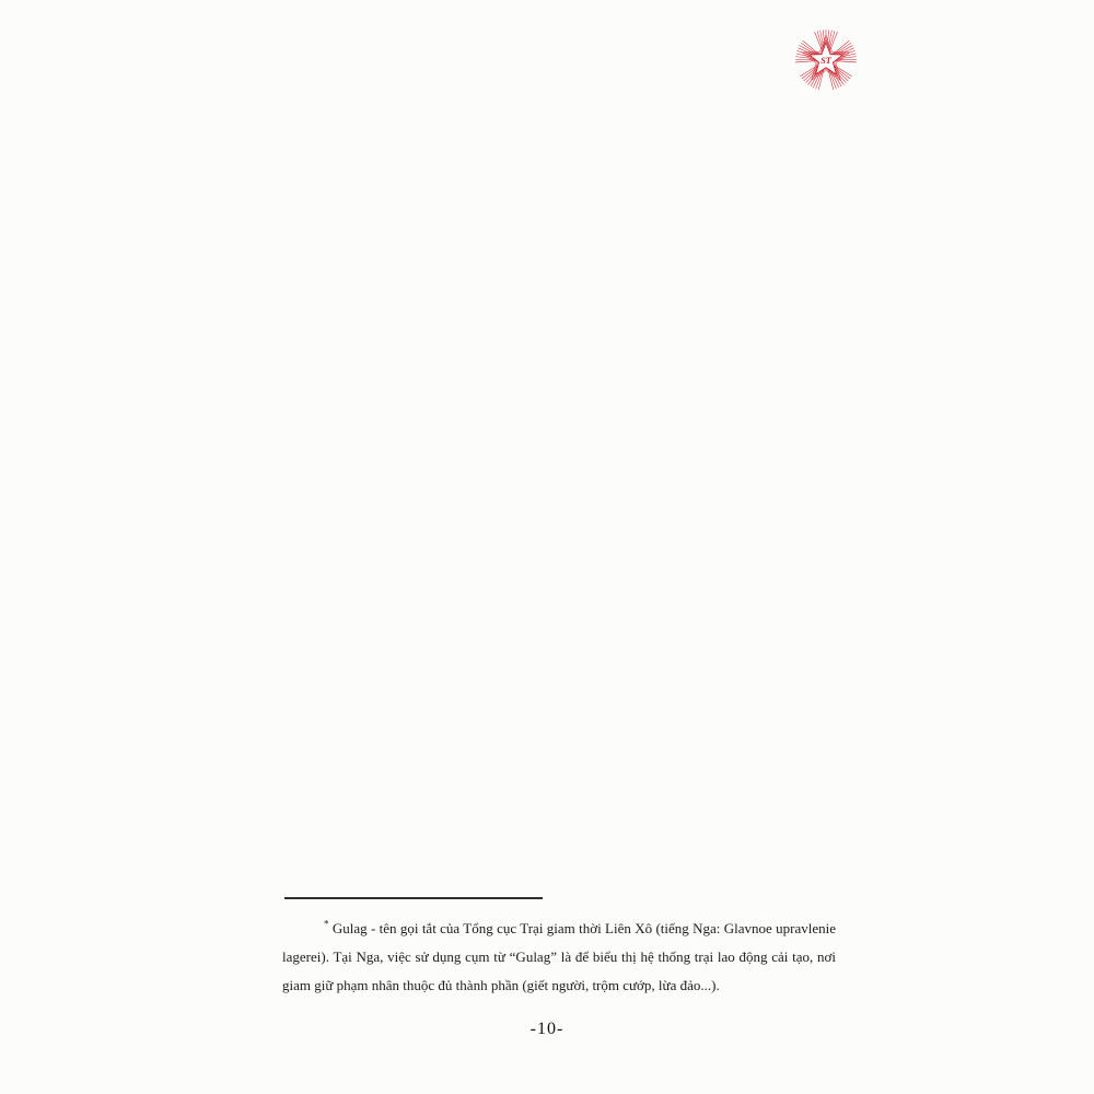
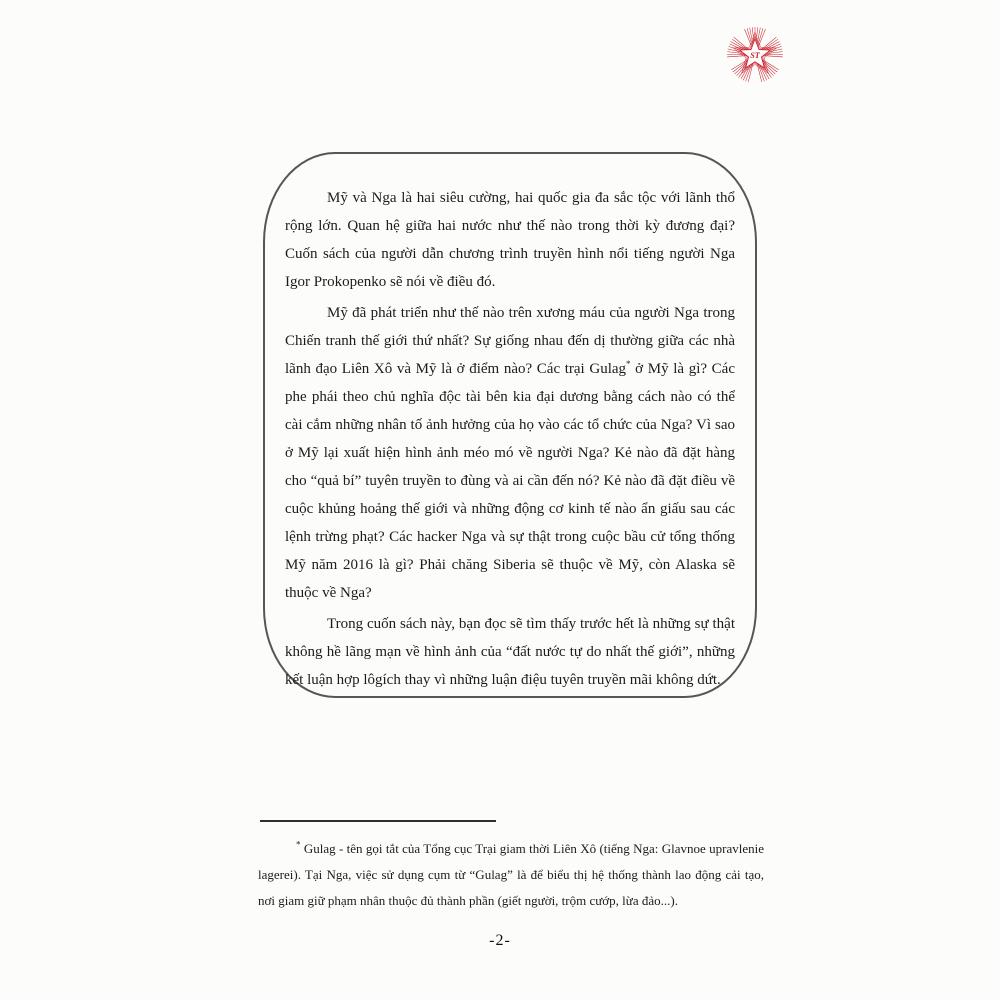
  ST
+ Mỹ và Nga là hai siêu cường, hai quốc gia đa sắc tộc với lãnh thổ rộng lớn. Quan hệ giữa hai nước như thế nào trong thời kỳ đương đại? Cuốn sách của người dẫn chương trình truyền hình nổi tiếng người Nga Igor Prokopenko sẽ nói về điều đó.
+ Mỹ đã phát triển như thế nào trên xương máu của người Nga trong Chiến tranh thế giới thứ nhất? Sự giống nhau đến dị thường giữa các nhà lãnh đạo Liên Xô và Mỹ là ở điểm nào? Các trại Gulag* ở Mỹ là gì? Các phe phái theo chủ nghĩa độc tài bên kia đại dương bằng cách nào có thể cài cắm những nhân tố ảnh hưởng của họ vào các tổ chức của Nga? Vì sao ở Mỹ lại xuất hiện hình ảnh méo mó về người Nga? Kẻ nào đã đặt hàng cho “quả bí” tuyên truyền to đùng và ai cần đến nó? Kẻ nào đã đặt điều về cuộc khủng hoảng thế giới và những động cơ kinh tế nào ẩn giấu sau các lệnh trừng phạt? Các hacker Nga và sự thật trong cuộc bầu cử tổng thống Mỹ năm 2016 là gì? Phải chăng Siberia sẽ thuộc về Mỹ, còn Alaska sẽ thuộc về Nga?
+ Trong cuốn sách này, bạn đọc sẽ tìm thấy trước hết là những sự thật không hề lãng mạn về hình ảnh của “đất nước tự do nhất thế giới”, những kết luận hợp lôgích thay vì những luận điệu tuyên truyền mãi không dứt.
- * Gulag - tên gọi tắt của Tổng cục Trại giam thời Liên Xô (tiếng Nga: Glavnoe upravlenie lagerei). Tại Nga, việc sử dụng cụm từ “Gulag” là để biểu thị hệ thống trại lao động cải tạo, nơi giam giữ phạm nhân thuộc đủ thành phần (giết người, trộm cướp, lừa đảo...).
+ * Gulag - tên gọi tắt của Tổng cục Trại giam thời Liên Xô (tiếng Nga: Glavnoe upravlenie lagerei). Tại Nga, việc sử dụng cụm từ “Gulag” là để biểu thị hệ thống thành lao động cải tạo, nơi giam giữ phạm nhân thuộc đủ thành phần (giết người, trộm cướp, lừa đảo...).
- -10-
+ -2-
